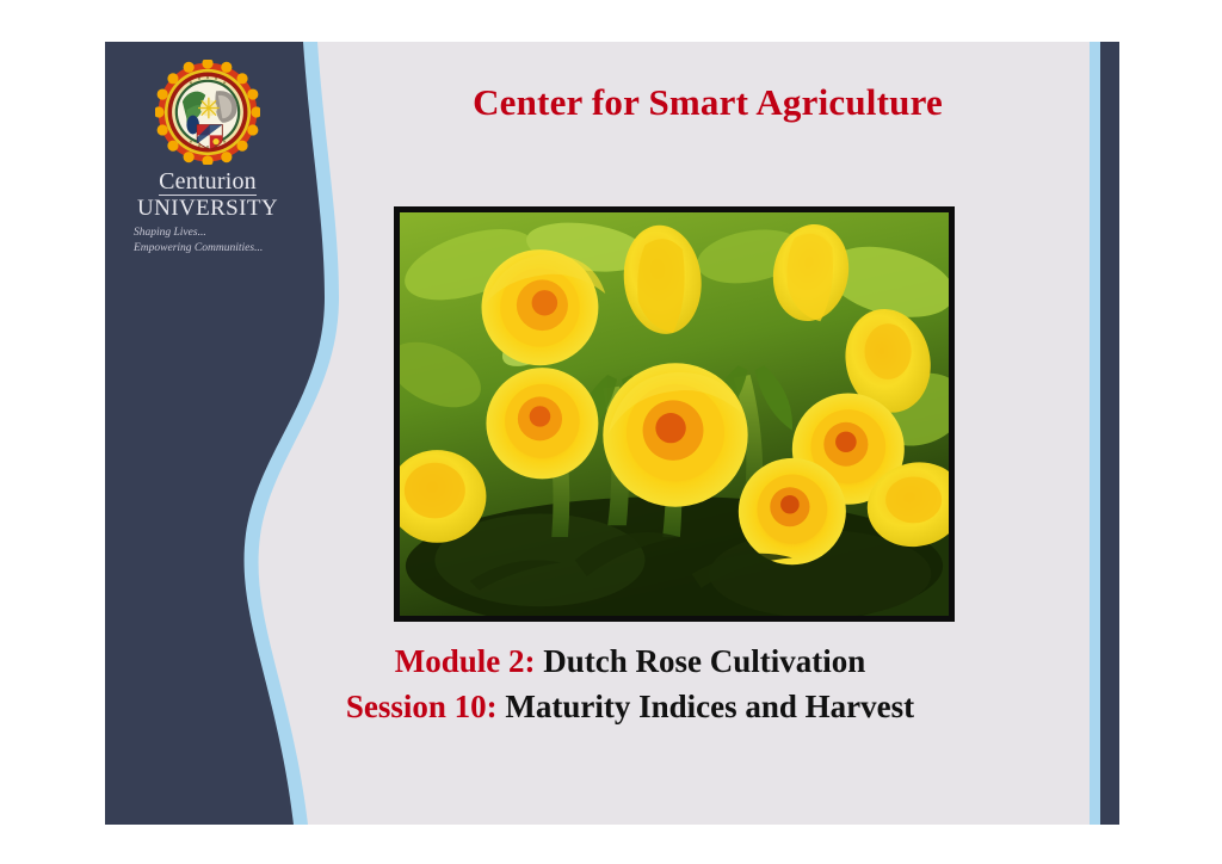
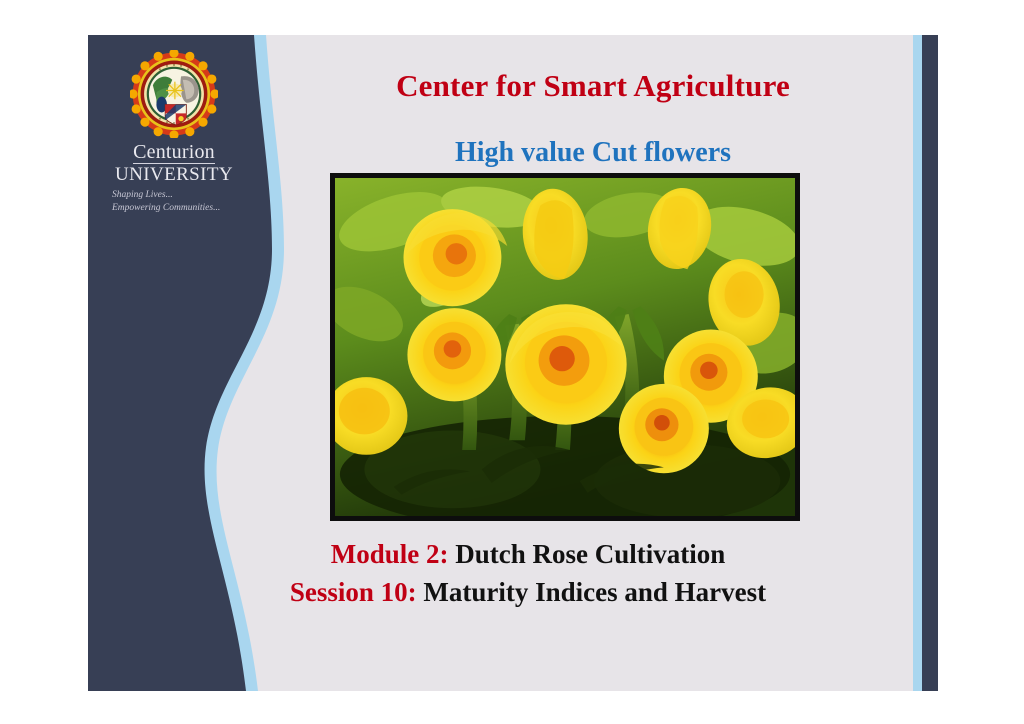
  Centurion
  UNIVERSITY
  Shaping Lives...
  Empowering Communities...
  Center for Smart Agriculture
+ High value Cut flowers
  Module 2: Dutch Rose Cultivation
  Session 10: Maturity Indices and Harvest
